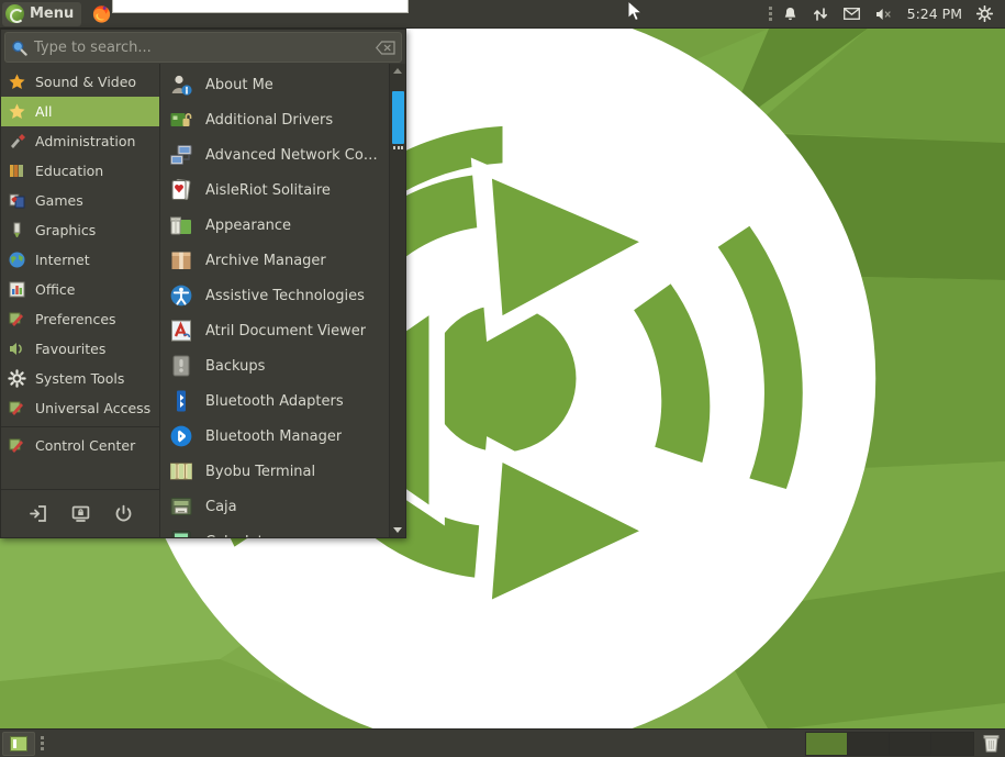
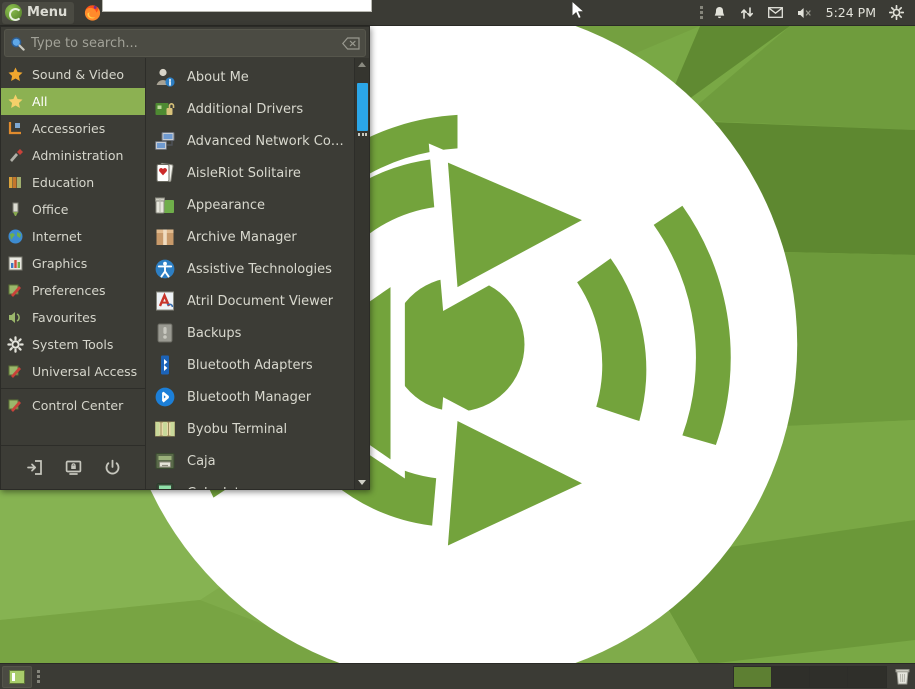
  Menu
  5:24 PM
  Type to search...
  Sound & Video
  All
+ Accessories
  Administration
  Education
- Games
- Graphics
+ Office
  Internet
- Office
+ Graphics
  Preferences
  Favourites
  System Tools
  Universal Access
  Control Center
  About Me
  Additional Drivers
  Advanced Network Confi
  AisleRiot Solitaire
  Appearance
  Archive Manager
  Assistive Technologies
  Atril Document Viewer
  Backups
  Bluetooth Adapters
  Bluetooth Manager
  Byobu Terminal
  Caja
